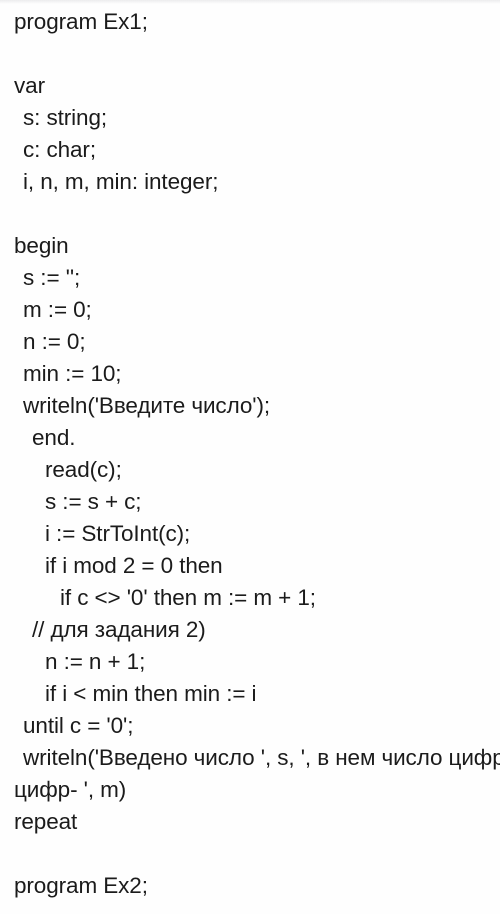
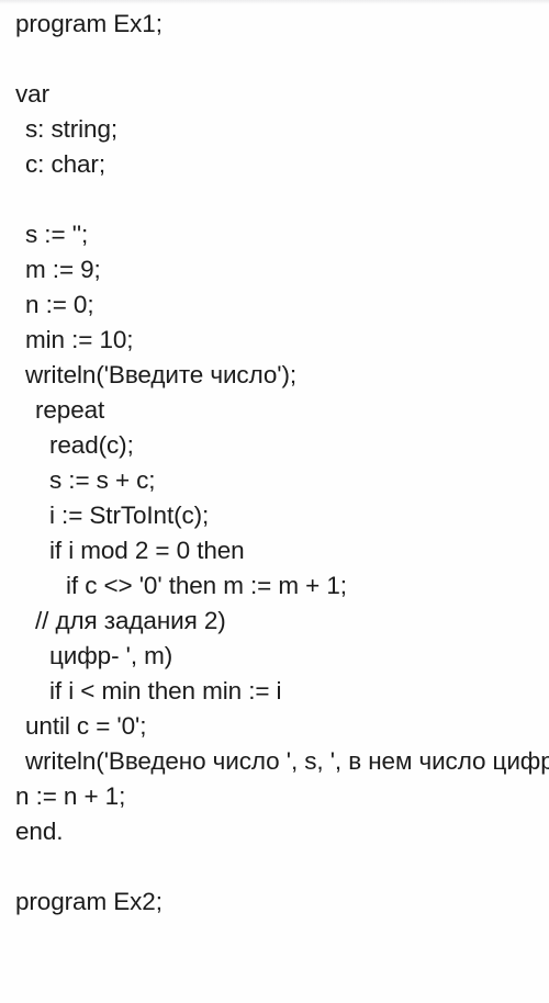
  program Ex1;
  var
  s: string;
  c: char;
- i, n, m, min: integer;
- begin
  s := '';
- m := 0;
+ m := 9;
  n := 0;
  min := 10;
  writeln('Введите число');
- end.
+ repeat
  read(c);
  s := s + c;
  i := StrToInt(c);
  if i mod 2 = 0 then
  if c <> '0' then m := m + 1;
  // для задания 2)
- n := n + 1;
+ цифр- ', m)
  if i < min then min := i
  until c = '0';
  writeln('Введено число ', s, ', в нем число цифр
- цифр- ', m)
+ n := n + 1;
- repeat
+ end.
  program Ex2;
